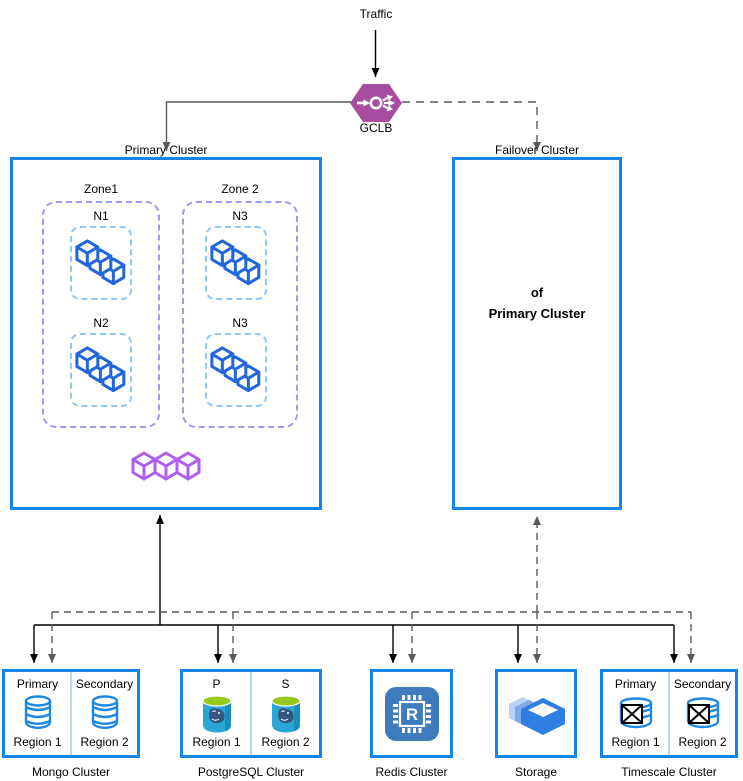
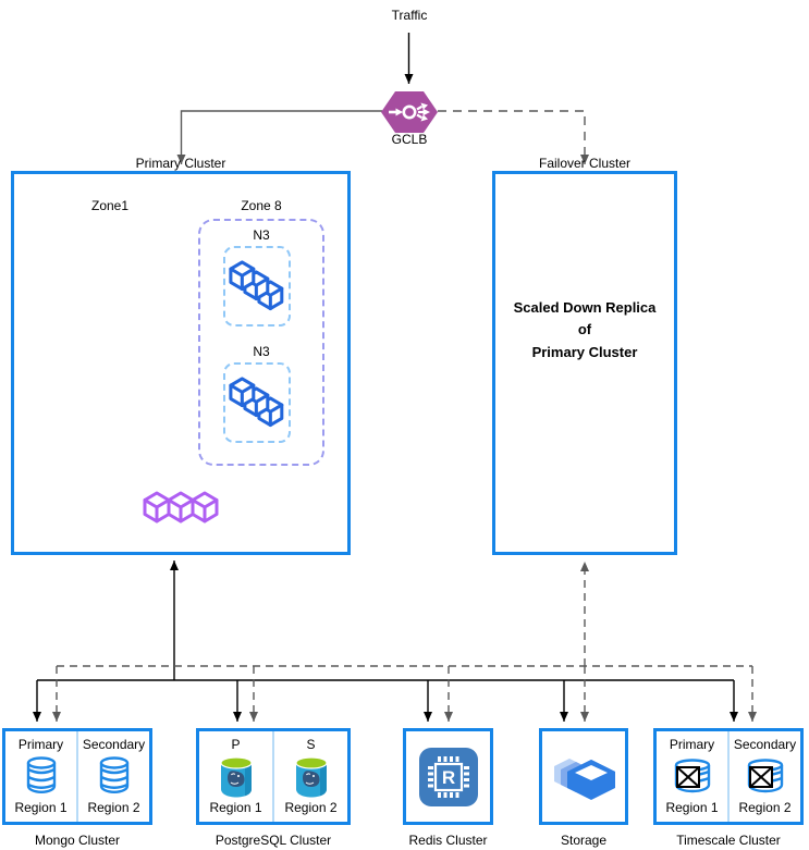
  Traffic
  GCLB
  Primary Cluster
  Failover Cluster
  Zone1
- N1
- N2
- Zone 2
+ Zone 8
  N3
  N3
+ Scaled Down Replica
  of
  Primary Cluster
  Primary
  Region 1
  Secondary
  Region 2
  Mongo Cluster
  P
  Region 1
  S
  Region 2
  PostgreSQL Cluster
  R
  Redis Cluster
  Storage
  Primary
  Region 1
  Secondary
  Region 2
  Timescale Cluster
